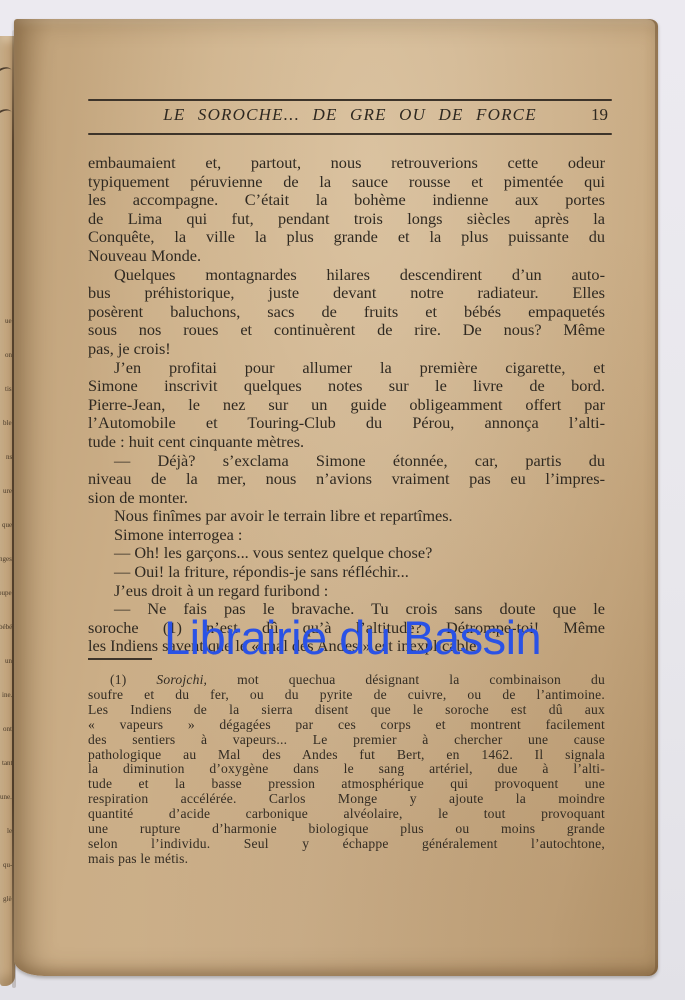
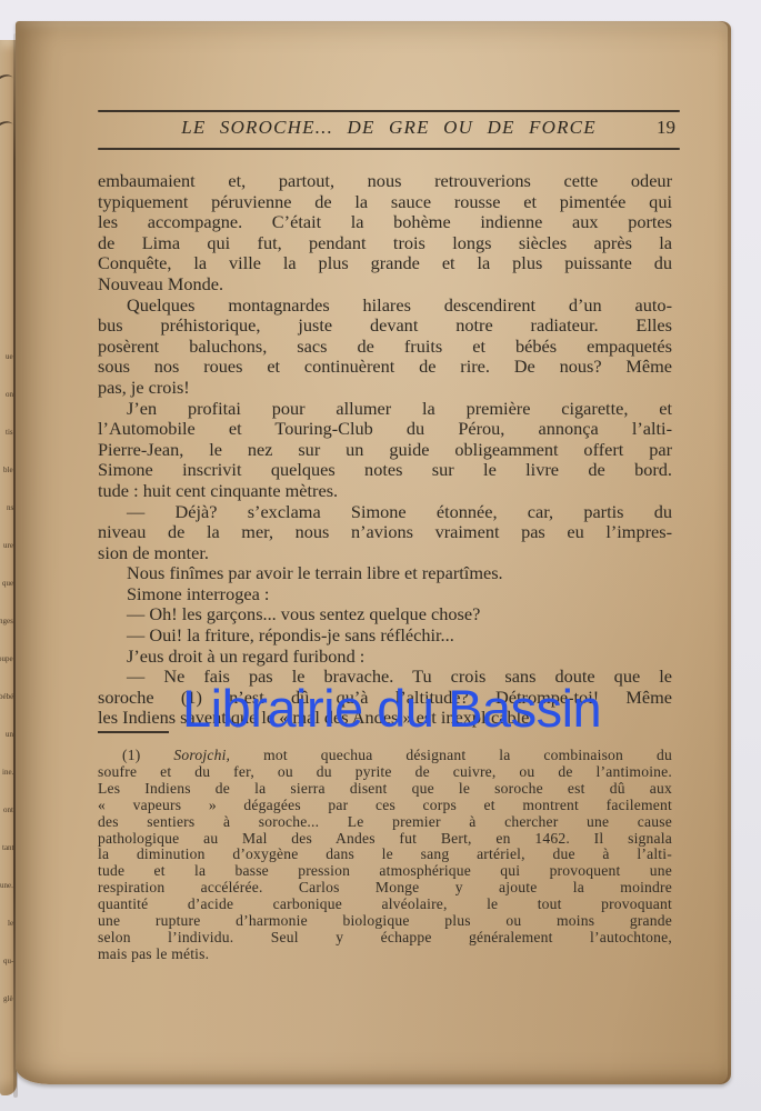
  ue
  on
  tis
  ble
  ns
  ure
  que
  nges
  oupe
  bébé
  un
  ine
  tan
  une
  le
  qu-
  glè
  LE SOROCHE... DE GRE OU DE FORCE
  19
  embaumaient et, partout, nous retrouverions cette odeur
  typiquement péruvienne de la sauce rousse et pimentée qui
  les accompagne. C’était la bohème indienne aux portes
  de Lima qui fut, pendant trois longs siècles après la
  Conquête, la ville la plus grande et la plus puissante du
  Nouveau Monde.
  Quelques montagnardes hilares descendirent d’un auto-
  bus préhistorique, juste devant notre radiateur. Elles
  posèrent baluchons, sacs de fruits et bébés empaquetés
  sous nos roues et continuèrent de rire. De nous? Même
  pas, je crois!
  J’en profitai pour allumer la première cigarette, et
- Simone inscrivit quelques notes sur le livre de bord.
+ l’Automobile et Touring-Club du Pérou, annonça l’alti-
  Pierre-Jean, le nez sur un guide obligeamment offert par
- l’Automobile et Touring-Club du Pérou, annonça l’alti-
+ Simone inscrivit quelques notes sur le livre de bord.
  tude : huit cent cinquante mètres.
  — Déjà? s’exclama Simone étonnée, car, partis du
  niveau de la mer, nous n’avions vraiment pas eu l’impres-
  sion de monter.
  Nous finîmes par avoir le terrain libre et repartîmes.
  Simone interrogea :
  — Oh! les garçons... vous sentez quelque chose?
  — Oui! la friture, répondis-je sans réfléchir...
  J’eus droit à un regard furibond :
  — Ne fais pas le bravache. Tu crois sans doute que le
  soroche (1) n’est dû qu’à l’altitude? Détrompe-toi! Même
  les Indiens savent que le « mal des Andes » est inexplicable
  (1) Sorojchi, mot quechua désignant la combinaison du
  soufre et du fer, ou du pyrite de cuivre, ou de l’antimoine.
  Les Indiens de la sierra disent que le soroche est dû aux
  « vapeurs » dégagées par ces corps et montrent facilement
- des sentiers à vapeurs... Le premier à chercher une cause
+ des sentiers à soroche... Le premier à chercher une cause
  pathologique au Mal des Andes fut Bert, en 1462. Il signala
  la diminution d’oxygène dans le sang artériel, due à l’alti-
  tude et la basse pression atmosphérique qui provoquent une
  respiration accélérée. Carlos Monge y ajoute la moindre
  quantité d’acide carbonique alvéolaire, le tout provoquant
  une rupture d’harmonie biologique plus ou moins grande
  selon l’individu. Seul y échappe généralement l’autochtone,
  mais pas le métis.
  Librairie du Bassin
